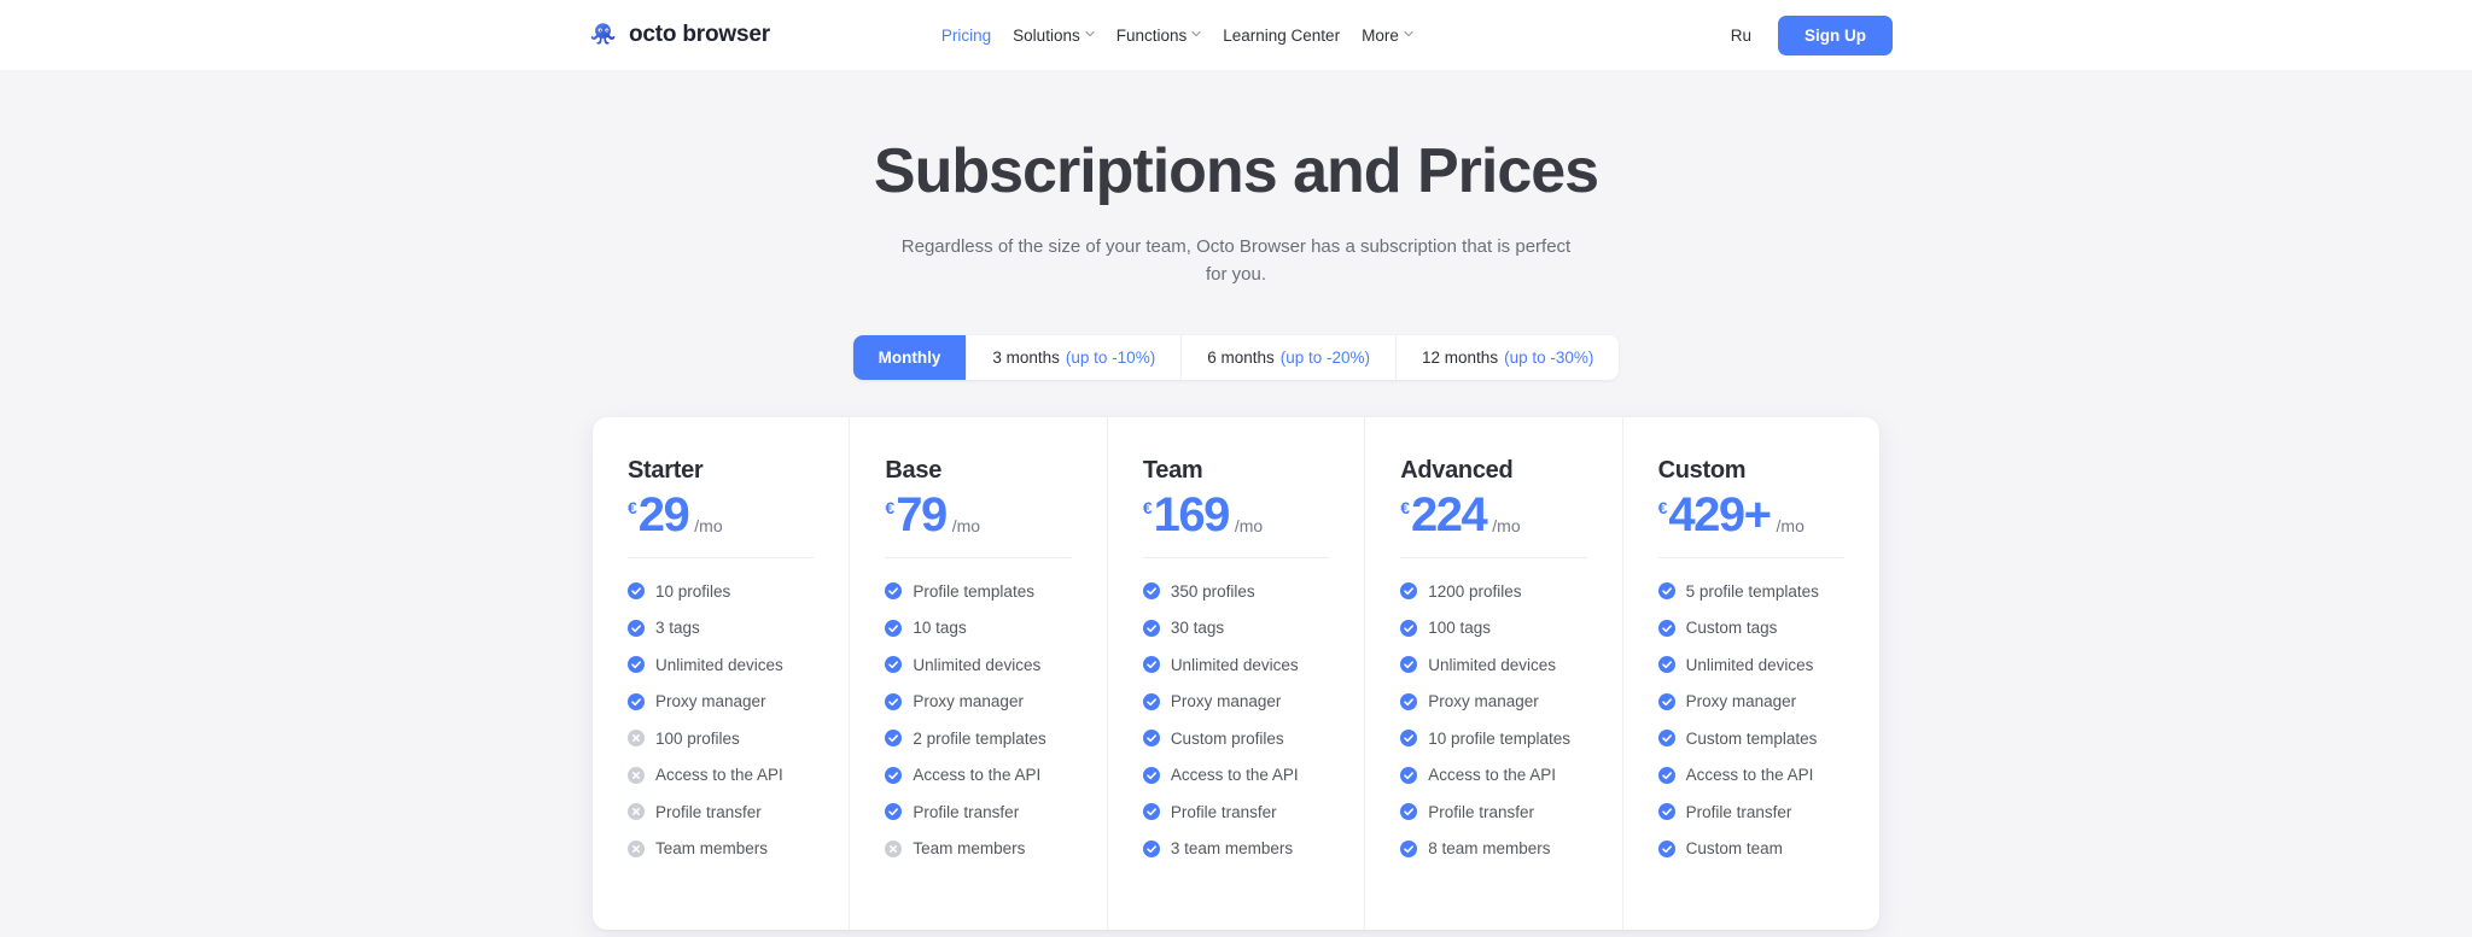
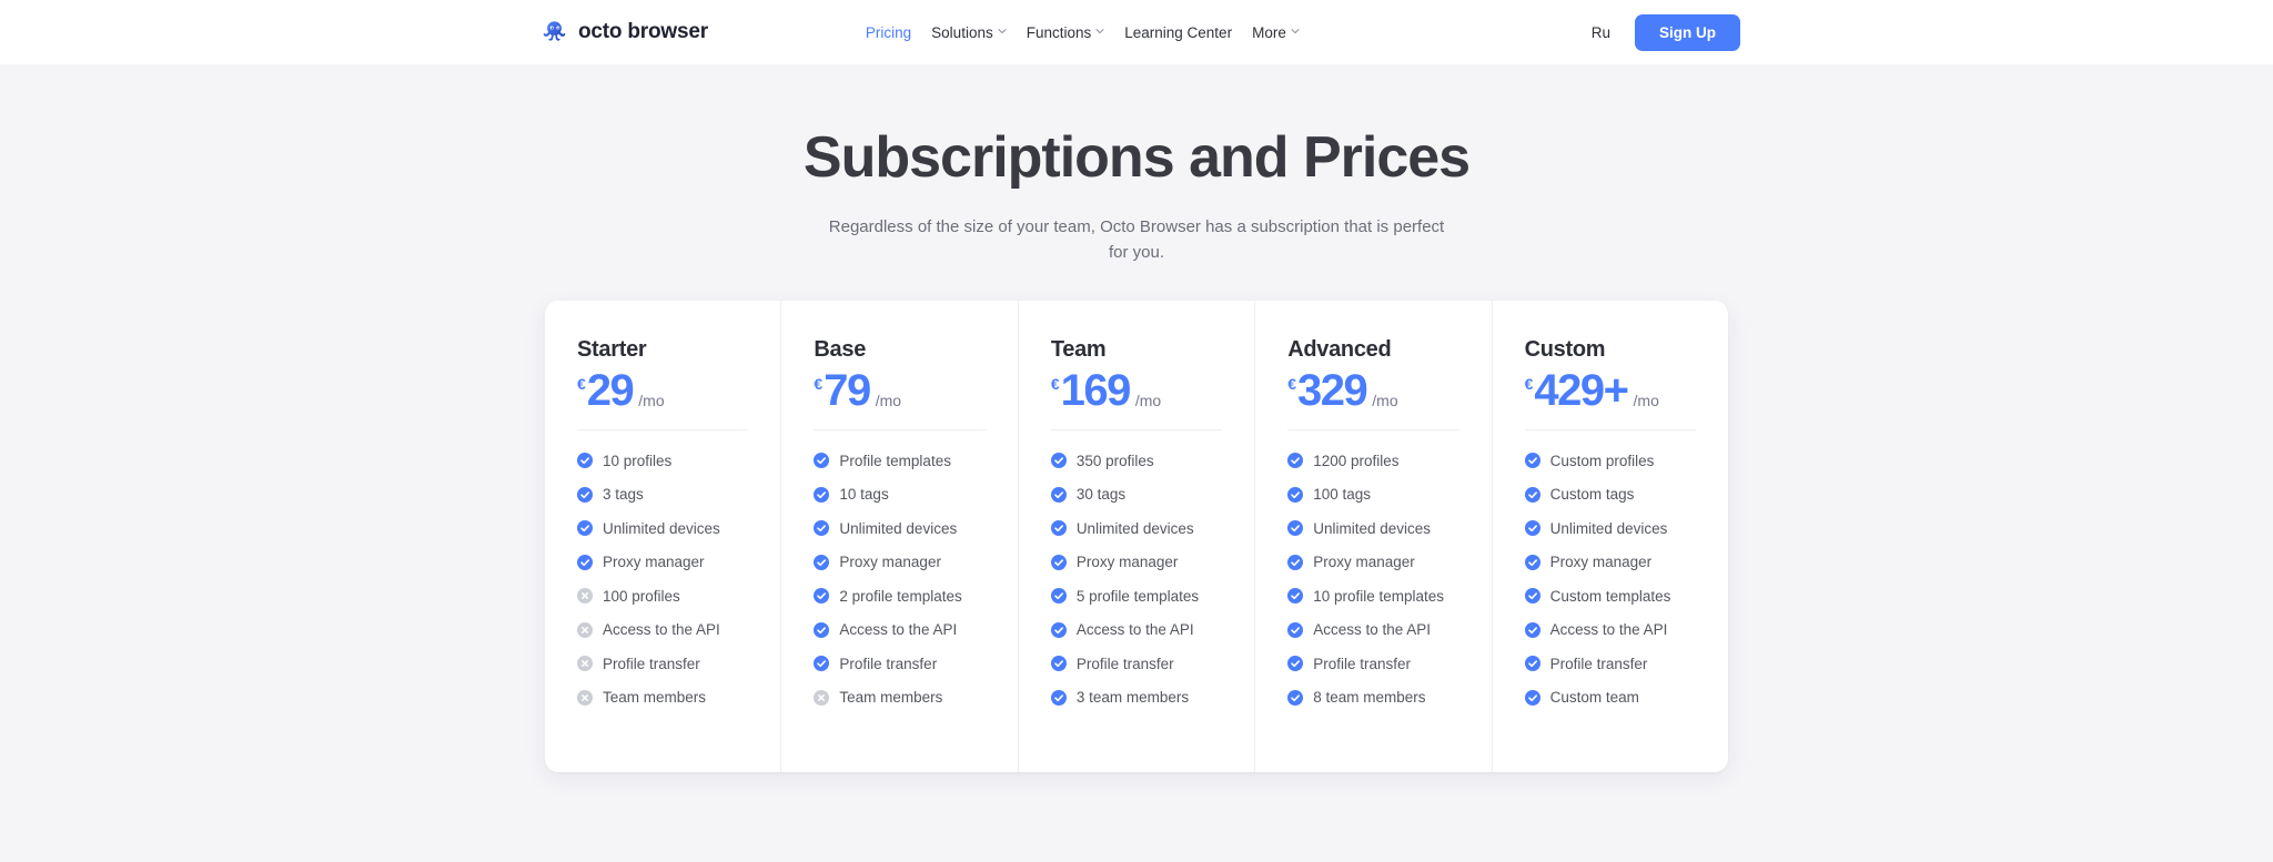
  octo browser
  Pricing
  Solutions
  Functions
  Learning Center
  More
  Ru
  Sign Up
  Subscriptions and Prices
  Regardless of the size of your team, Octo Browser has a subscription that is perfect for you.
- Monthly
- 3 months
- (up to -10%)
- 6 months
- (up to -20%)
- 12 months
- (up to -30%)
  Starter
  €
  29
  /mo
  10 profiles
  3 tags
  Unlimited devices
  Proxy manager
  100 profiles
  Access to the API
  Profile transfer
  Team members
  Base
  €
  79
  /mo
  Profile templates
  10 tags
  Unlimited devices
  Proxy manager
  2 profile templates
  Access to the API
  Profile transfer
  Team members
  Team
  €
  169
  /mo
  350 profiles
  30 tags
  Unlimited devices
  Proxy manager
- Custom profiles
+ 5 profile templates
  Access to the API
  Profile transfer
  3 team members
  Advanced
  €
- 224
+ 329
  /mo
  1200 profiles
  100 tags
  Unlimited devices
  Proxy manager
  10 profile templates
  Access to the API
  Profile transfer
  8 team members
  Custom
  €
  429+
  /mo
- 5 profile templates
+ Custom profiles
  Custom tags
  Unlimited devices
  Proxy manager
  Custom templates
  Access to the API
  Profile transfer
  Custom team
